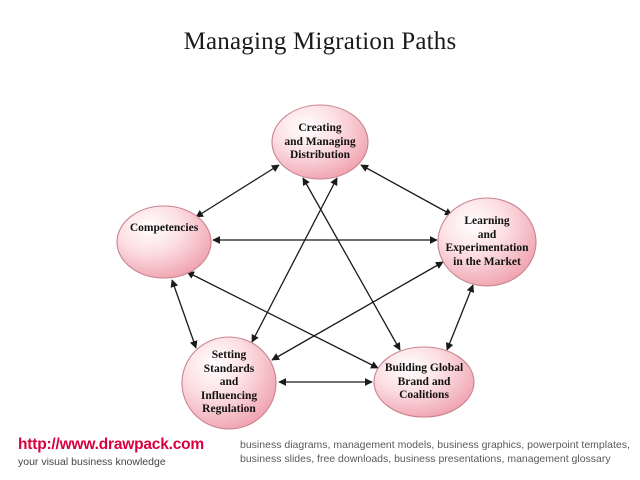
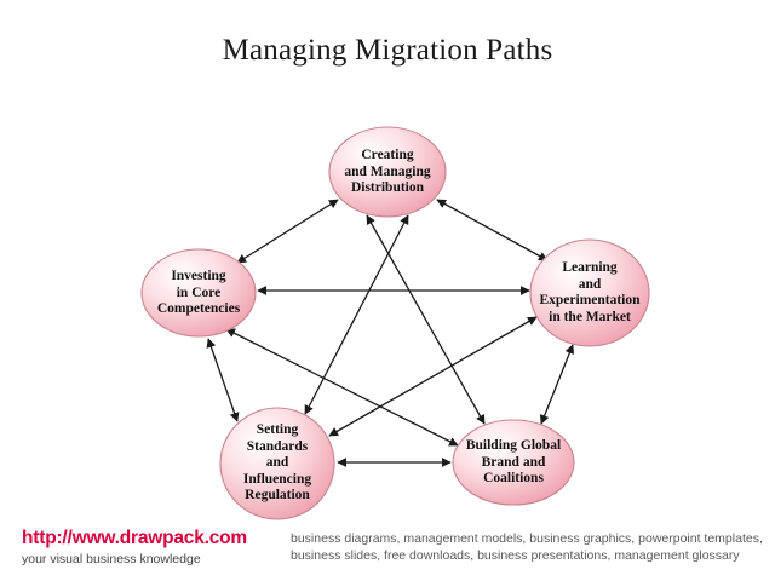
  Managing Migration Paths
  Creating
  and Managing
  Distribution
  Learning
  and
  Experimentation
  in the Market
  Building Global
  Brand and
  Coalitions
  Setting
  Standards
  and
  Influencing
  Regulation
+ Investing
+ in Core
  Competencies
  http://www.drawpack.com
  your visual business knowledge
  business diagrams, management models, business graphics, powerpoint templates, business slides, free downloads, business presentations, management glossary
